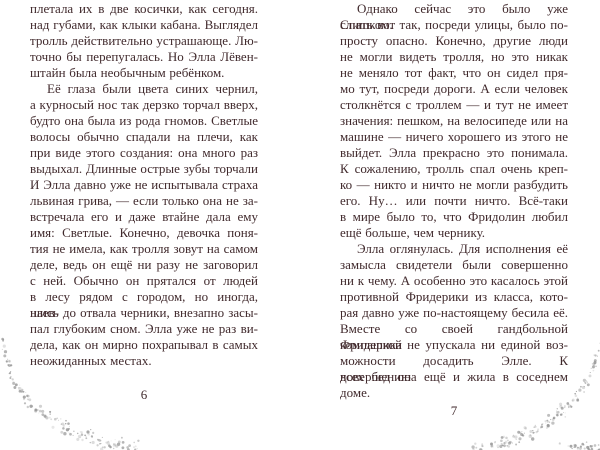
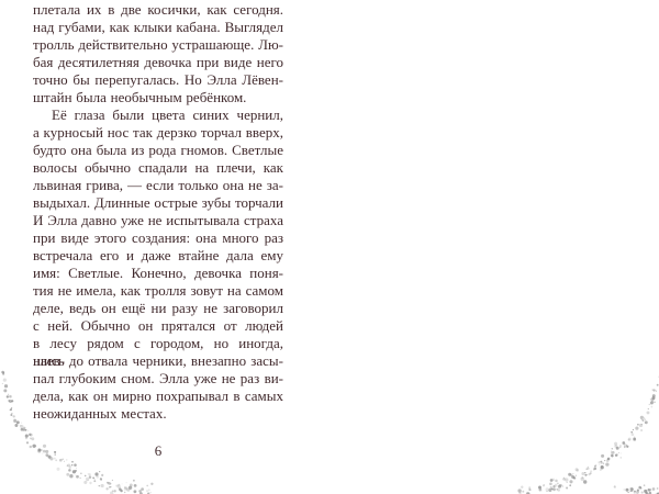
  плетала их в две косички, как сегодня.
  над губами, как клыки кабана. Выглядел
  тролль действительно устрашающе. Лю-
+ бая десятилетняя девочка при виде него
  точно бы перепугалась. Но Элла Лёвен-
  штайн была необычным ребёнком.
  Её глаза были цвета синих чернил,
  а курносый нос так дерзко торчал вверх,
  будто она была из рода гномов. Светлые
  волосы обычно спадали на плечи, как
- при виде этого создания: она много раз
+ львиная грива, — если только она не за-
  выдыхал. Длинные острые зубы торчали
  И Элла давно уже не испытывала страха
- львиная грива, — если только она не за-
+ при виде этого создания: она много раз
  встречала его и даже втайне дала ему
  имя: Светлые. Конечно, девочка поня-
  тия не имела, как тролля зовут на самом
  деле, ведь он ещё ни разу не заговорил
  с ней. Обычно он прятался от людей
  в лесу рядом с городом, но иногда, наев-
  шись до отвала черники, внезапно засы-
  пал глубоким сном. Элла уже не раз ви-
  дела, как он мирно похрапывал в самых
  неожиданных местах.
  6
- Однако сейчас это было уже слишком.
- Спать вот так, посреди улицы, было по-
- просту опасно. Конечно, другие люди
- не могли видеть тролля, но это никак
- не меняло тот факт, что он сидел пря-
- мо тут, посреди дороги. А если человек
- столкнётся с троллем — и тут не имеет
- значения: пешком, на велосипеде или на
- машине — ничего хорошего из этого не
- выйдет. Элла прекрасно это понимала.
- К сожалению, тролль спал очень креп-
- ко — никто и ничто не могли разбудить
- его. Ну… или почти ничто. Всё-таки
- в мире было то, что Фридолин любил
- ещё больше, чем чернику.
- Элла оглянулась. Для исполнения её
- замысла свидетели были совершенно
- ни к чему. А особенно это касалось этой
- противной Фридерики из класса, кото-
- рая давно уже по-настоящему бесила её.
- Вместе со своей гандбольной компашкой
- Фридерика не упускала ни единой воз-
- можности досадить Элле. К довершению
- всех бед она ещё и жила в соседнем доме.
- 7
